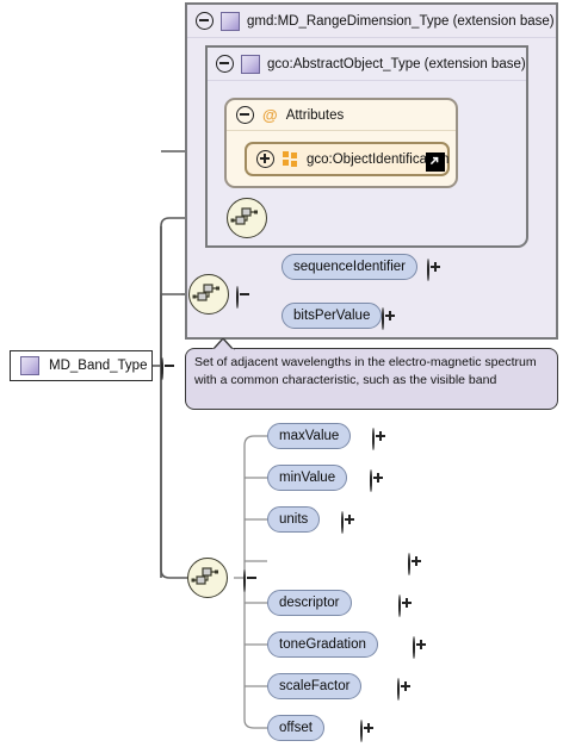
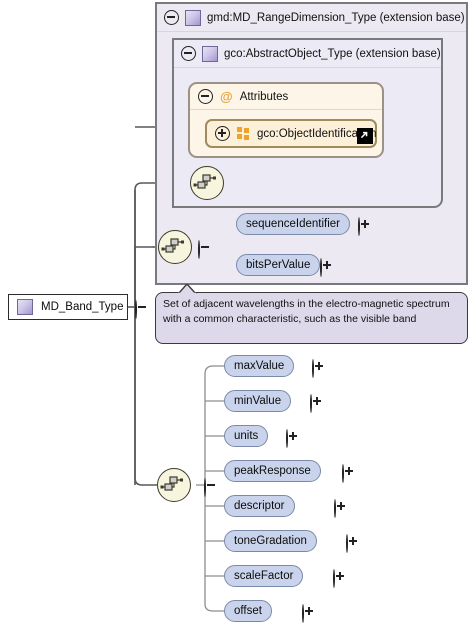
  gmd:MD_RangeDimension_Type (extension base)
  gco:AbstractObject_Type (extension base)
  @
  Attributes
  gco:ObjectIdentifican
  sequenceIdentifier
  bitsPerValue
  MD_Band_Type
  Set of adjacent wavelengths in the electro-magnetic spectrum with a common characteristic, such as the visible band
  maxValue
  minValue
  units
+ peakResponse
  descriptor
  toneGradation
  scaleFactor
  offset
